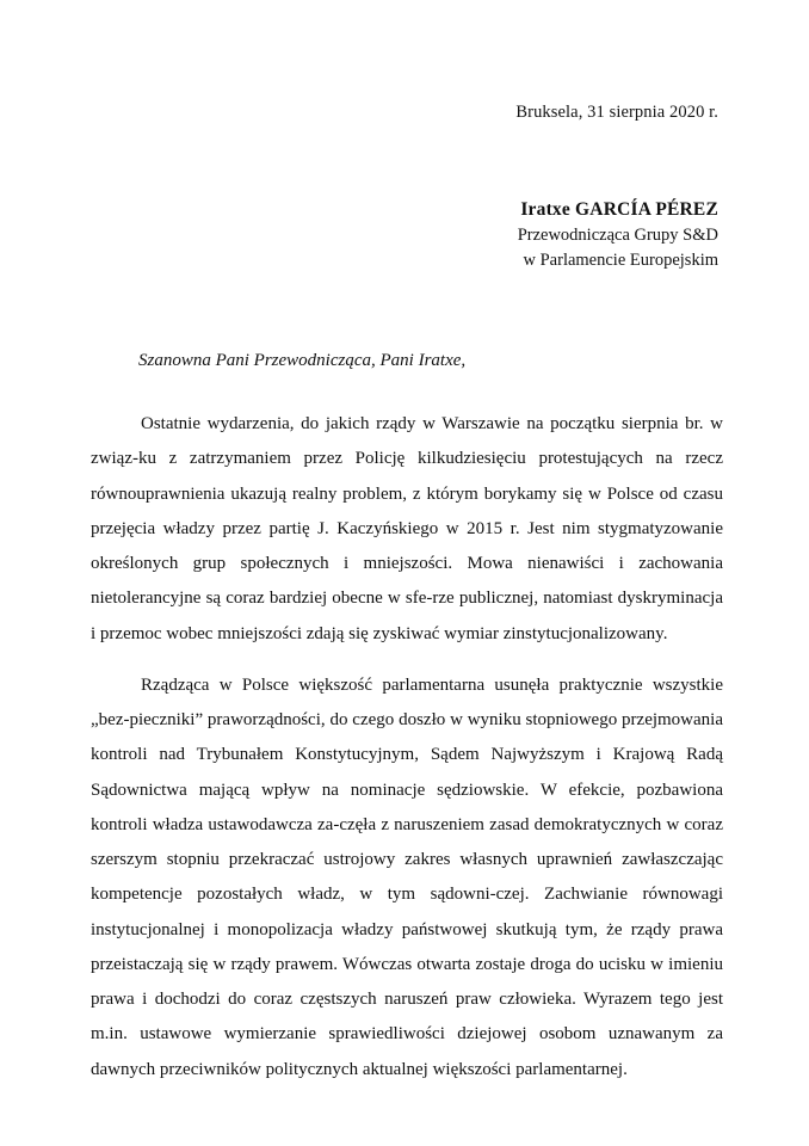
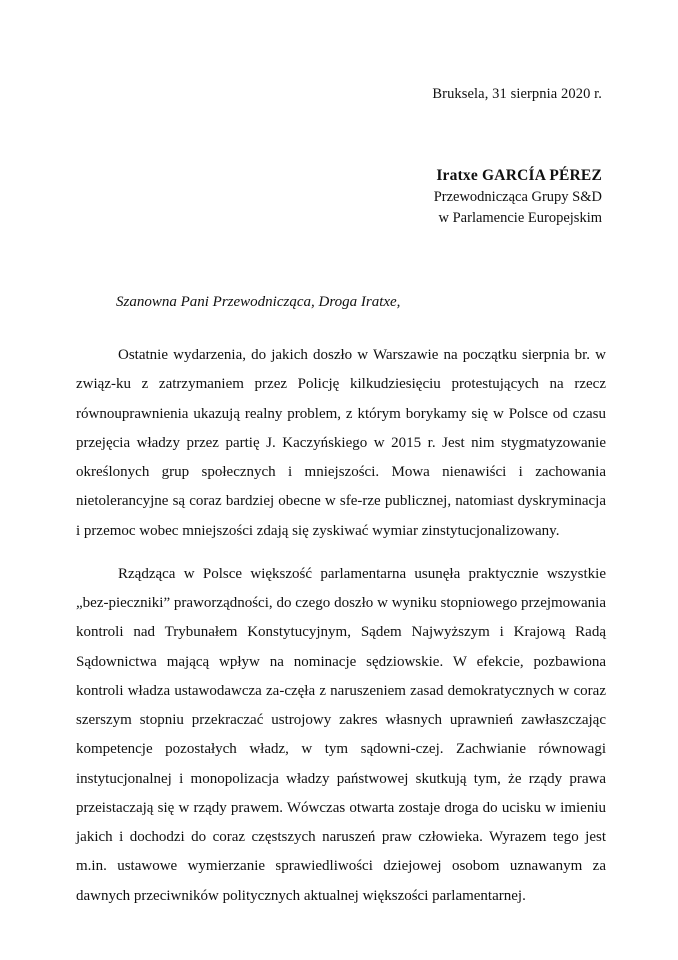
  Bruksela, 31 sierpnia 2020 r.
  Iratxe GARCÍA PÉREZ
  Przewodnicząca Grupy S&D
  w Parlamencie Europejskim
- Szanowna Pani Przewodnicząca, Pani Iratxe,
+ Szanowna Pani Przewodnicząca, Droga Iratxe,
- Ostatnie wydarzenia, do jakich rządy w Warszawie na początku sierpnia br. w związ-ku z zatrzymaniem przez Policję kilkudziesięciu protestujących na rzecz równouprawnienia ukazują realny problem, z którym borykamy się w Polsce od czasu przejęcia władzy przez partię J. Kaczyńskiego w 2015 r. Jest nim stygmatyzowanie określonych grup społecznych i mniejszości. Mowa nienawiści i zachowania nietolerancyjne są coraz bardziej obecne w sfe-rze publicznej, natomiast dyskryminacja i przemoc wobec mniejszości zdają się zyskiwać wymiar zinstytucjonalizowany.
+ Ostatnie wydarzenia, do jakich doszło w Warszawie na początku sierpnia br. w związ-ku z zatrzymaniem przez Policję kilkudziesięciu protestujących na rzecz równouprawnienia ukazują realny problem, z którym borykamy się w Polsce od czasu przejęcia władzy przez partię J. Kaczyńskiego w 2015 r. Jest nim stygmatyzowanie określonych grup społecznych i mniejszości. Mowa nienawiści i zachowania nietolerancyjne są coraz bardziej obecne w sfe-rze publicznej, natomiast dyskryminacja i przemoc wobec mniejszości zdają się zyskiwać wymiar zinstytucjonalizowany.
- Rządząca w Polsce większość parlamentarna usunęła praktycznie wszystkie „bez-pieczniki” praworządności, do czego doszło w wyniku stopniowego przejmowania kontroli nad Trybunałem Konstytucyjnym, Sądem Najwyższym i Krajową Radą Sądownictwa mającą wpływ na nominacje sędziowskie. W efekcie, pozbawiona kontroli władza ustawodawcza za-częła z naruszeniem zasad demokratycznych w coraz szerszym stopniu przekraczać ustrojowy zakres własnych uprawnień zawłaszczając kompetencje pozostałych władz, w tym sądowni-czej. Zachwianie równowagi instytucjonalnej i monopolizacja władzy państwowej skutkują tym, że rządy prawa przeistaczają się w rządy prawem. Wówczas otwarta zostaje droga do ucisku w imieniu prawa i dochodzi do coraz częstszych naruszeń praw człowieka. Wyrazem tego jest m.in. ustawowe wymierzanie sprawiedliwości dziejowej osobom uznawanym za dawnych przeciwników politycznych aktualnej większości parlamentarnej.
+ Rządząca w Polsce większość parlamentarna usunęła praktycznie wszystkie „bez-pieczniki” praworządności, do czego doszło w wyniku stopniowego przejmowania kontroli nad Trybunałem Konstytucyjnym, Sądem Najwyższym i Krajową Radą Sądownictwa mającą wpływ na nominacje sędziowskie. W efekcie, pozbawiona kontroli władza ustawodawcza za-częła z naruszeniem zasad demokratycznych w coraz szerszym stopniu przekraczać ustrojowy zakres własnych uprawnień zawłaszczając kompetencje pozostałych władz, w tym sądowni-czej. Zachwianie równowagi instytucjonalnej i monopolizacja władzy państwowej skutkują tym, że rządy prawa przeistaczają się w rządy prawem. Wówczas otwarta zostaje droga do ucisku w imieniu jakich i dochodzi do coraz częstszych naruszeń praw człowieka. Wyrazem tego jest m.in. ustawowe wymierzanie sprawiedliwości dziejowej osobom uznawanym za dawnych przeciwników politycznych aktualnej większości parlamentarnej.
